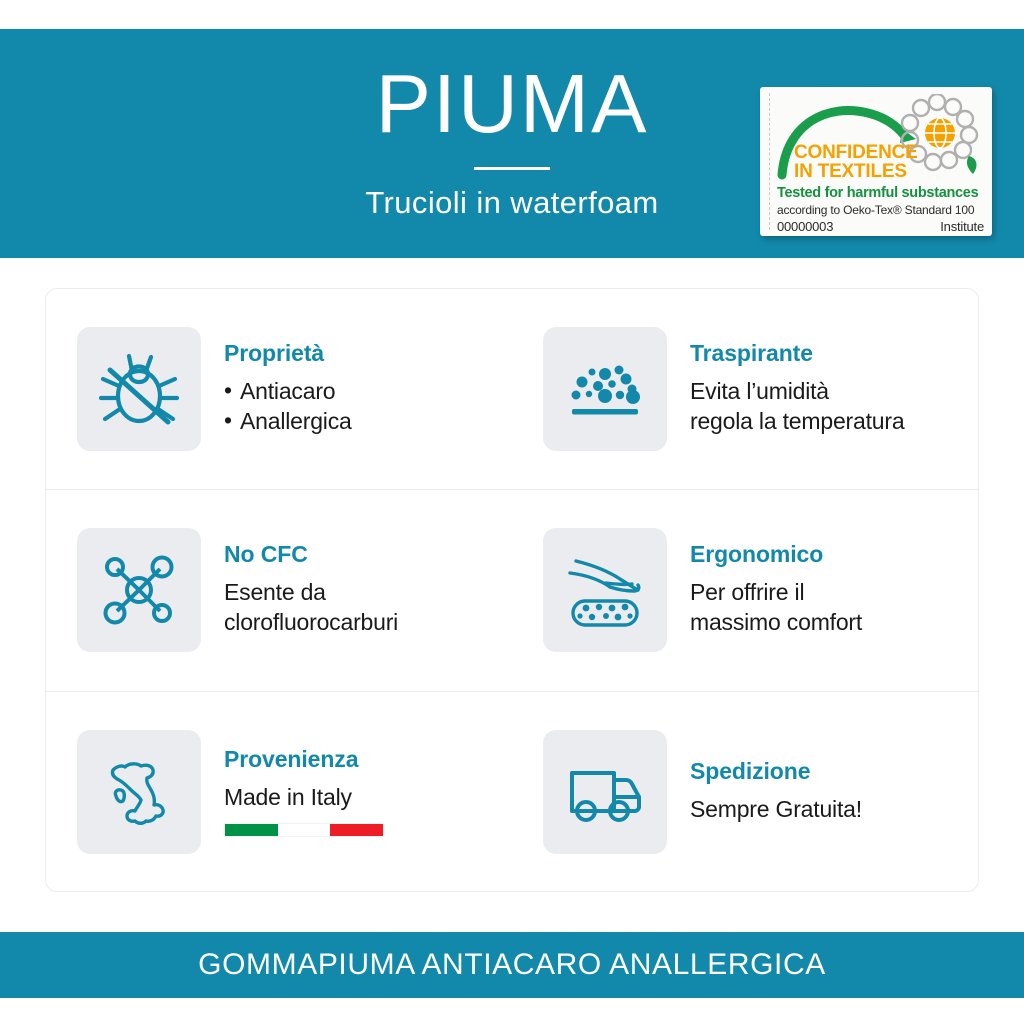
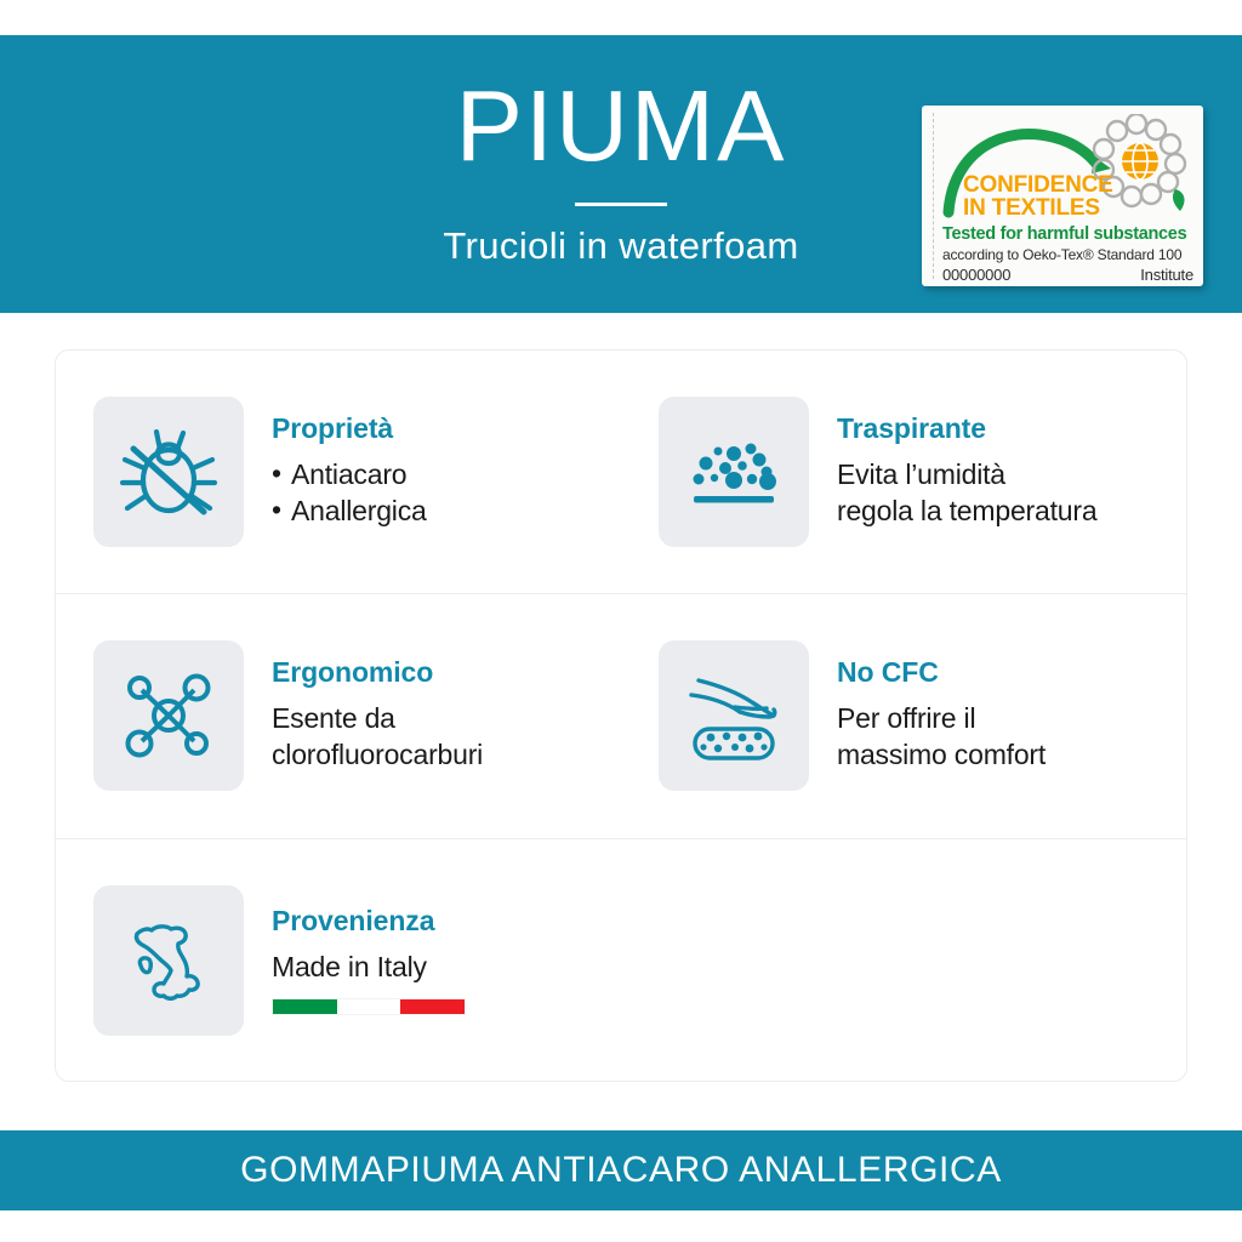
  PIUMA
  Trucioli in waterfoam
  CONFIDENCE
  IN TEXTILES
  Tested for harmful substances
  according to Oeko-Tex® Standard 100
- 00000003
+ 00000000
  Institute
  Proprietà
  Antiacaro
  Anallergica
  Traspirante
  Evita l’umidità
  regola la temperatura
- No CFC
+ Ergonomico
  Esente da
  clorofluorocarburi
- Ergonomico
+ No CFC
  Per offrire il
  massimo comfort
  Provenienza
  Made in Italy
- Spedizione
- Sempre Gratuita!
  GOMMAPIUMA ANTIACARO ANALLERGICA
